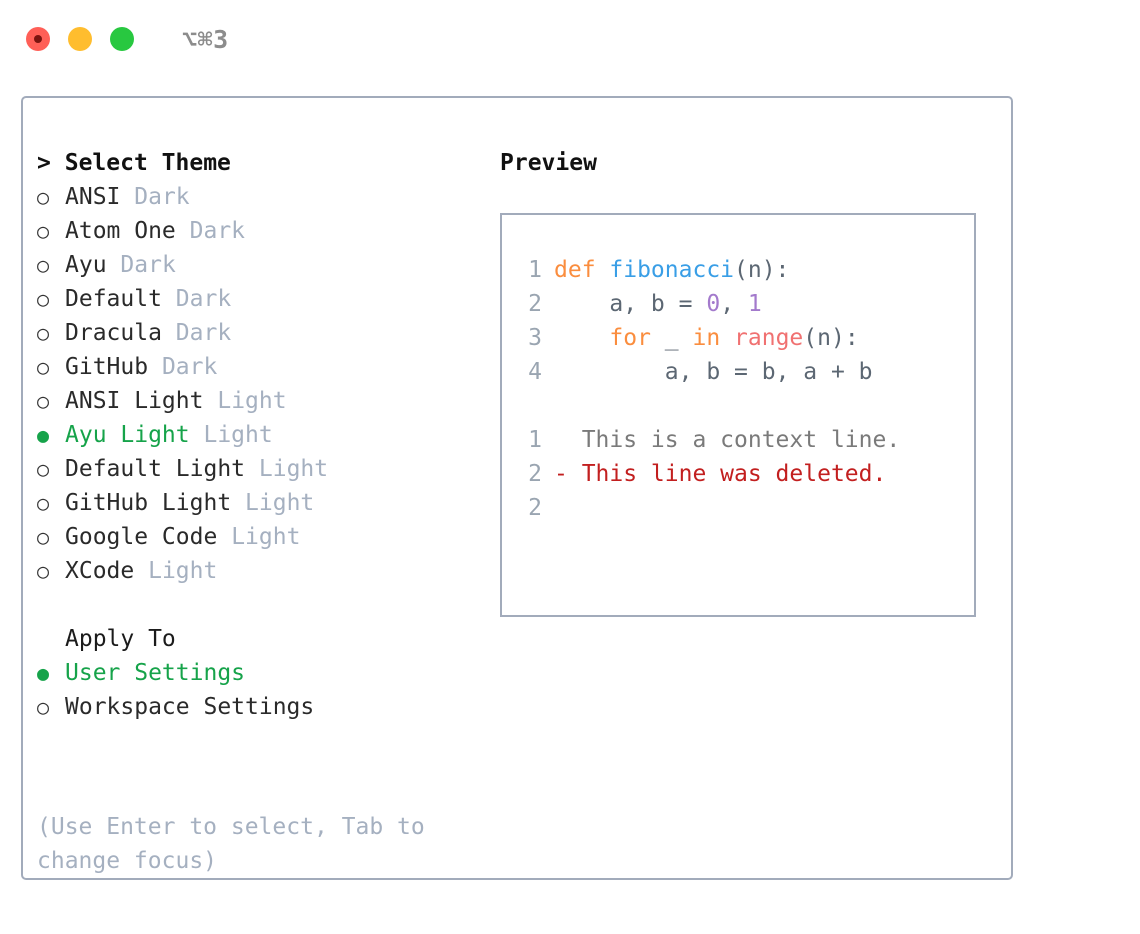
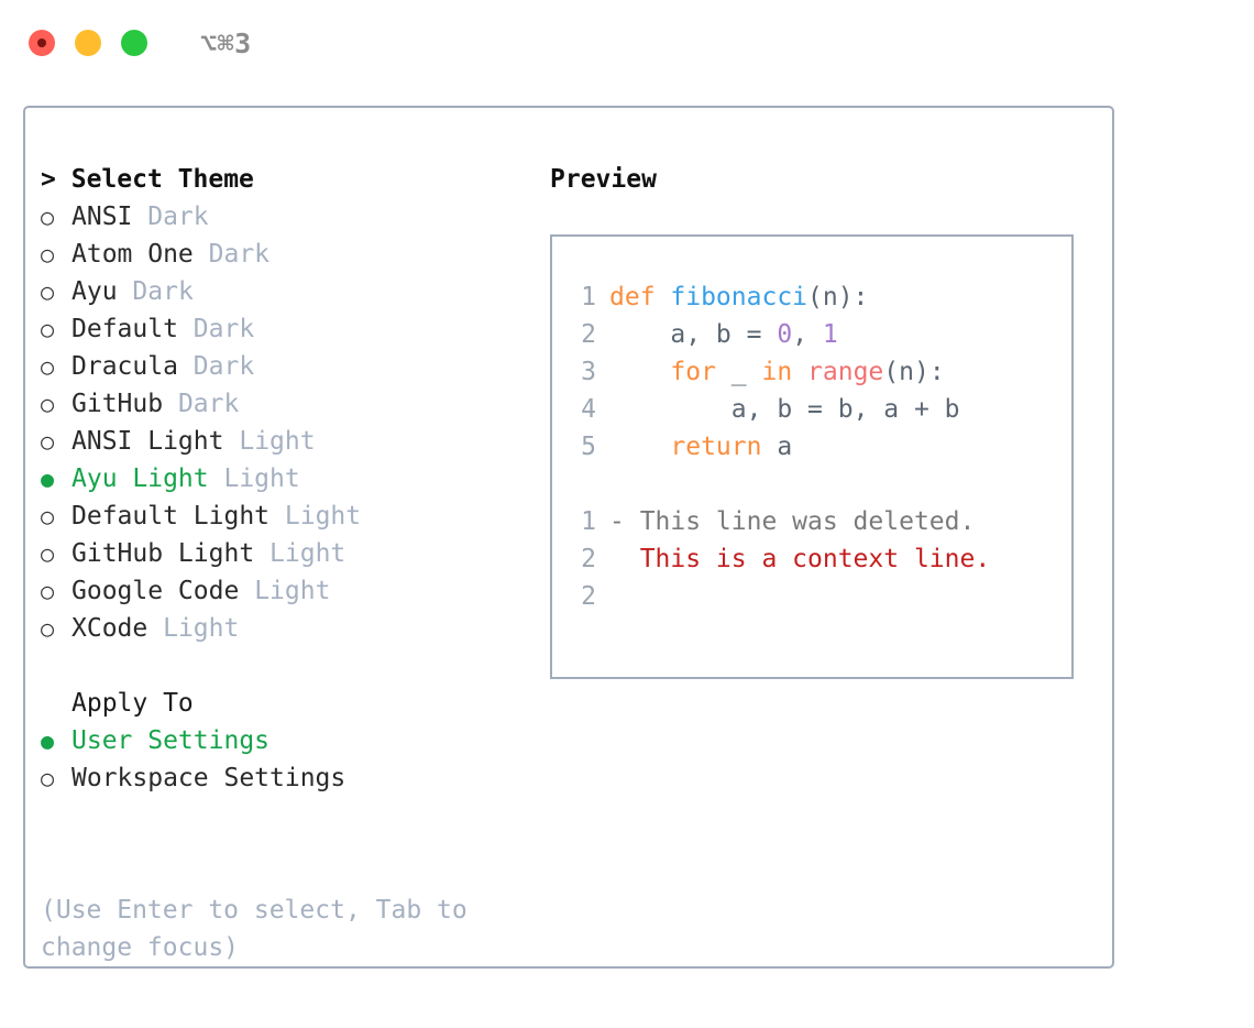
  ⌥⌘3
  > Select Theme
  ○
  ANSI
  Dark
  ○
  Atom One
  Dark
  ○
  Ayu
  Dark
  ○
  Default
  Dark
  ○
  Dracula
  Dark
  ○
  GitHub
  Dark
  ○
  ANSI Light
  Light
  ●
  Ayu Light
  Light
  ○
  Default Light
  Light
  ○
  GitHub Light
  Light
  ○
  Google Code
  Light
  ○
  XCode
  Light
  Apply To
  ●
  User Settings
  ○
  Workspace Settings
  (Use Enter to select, Tab to change focus)
  Preview
  1
  def
  fibonacci
  (n):
  2
  a, b
  =
  0
  ,
  1
  3
  for
  _
  in
  range
  (n):
  4
  a, b
  =
  b, a
  +
  b
+ 5
+ return
+ a
  1
- This is a context line.
+ - This line was deleted.
  2
- - This line was deleted.
+ This is a context line.
  2
